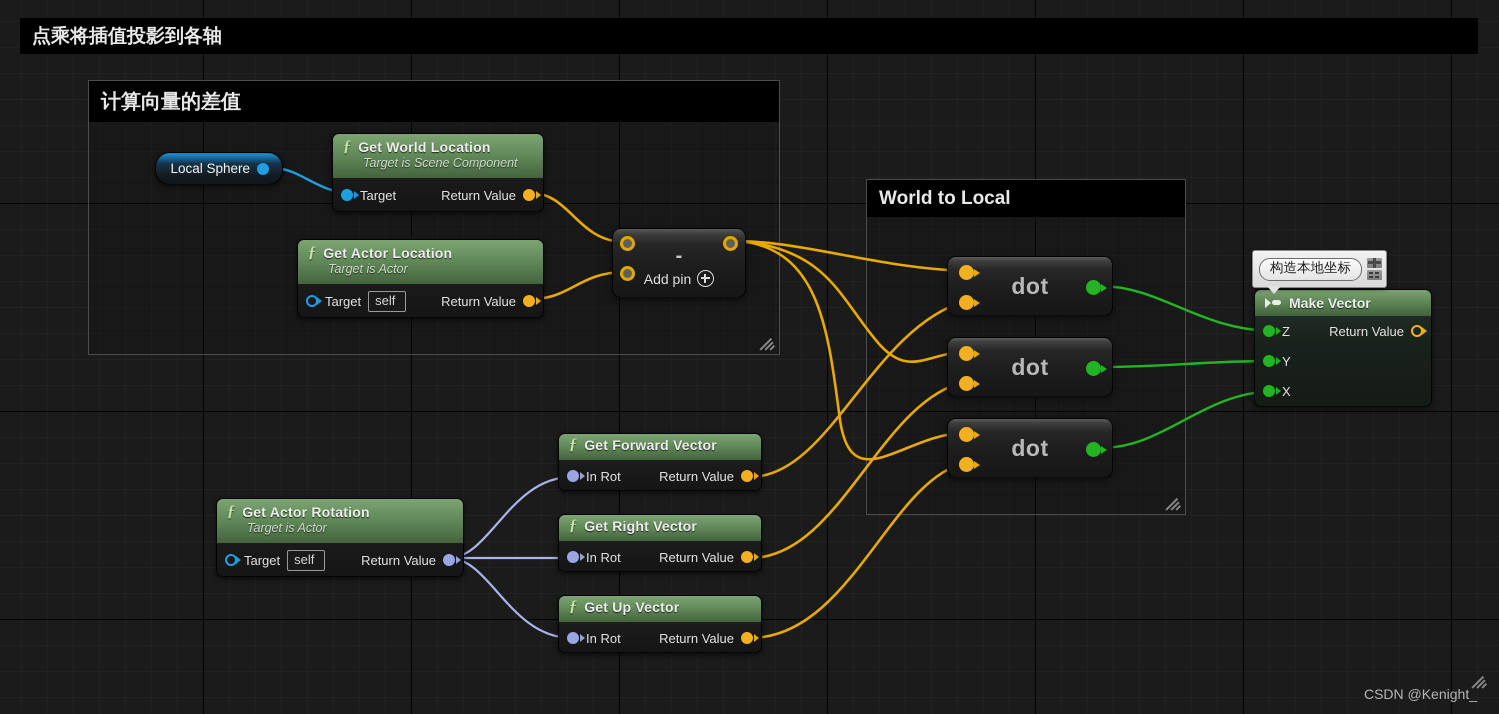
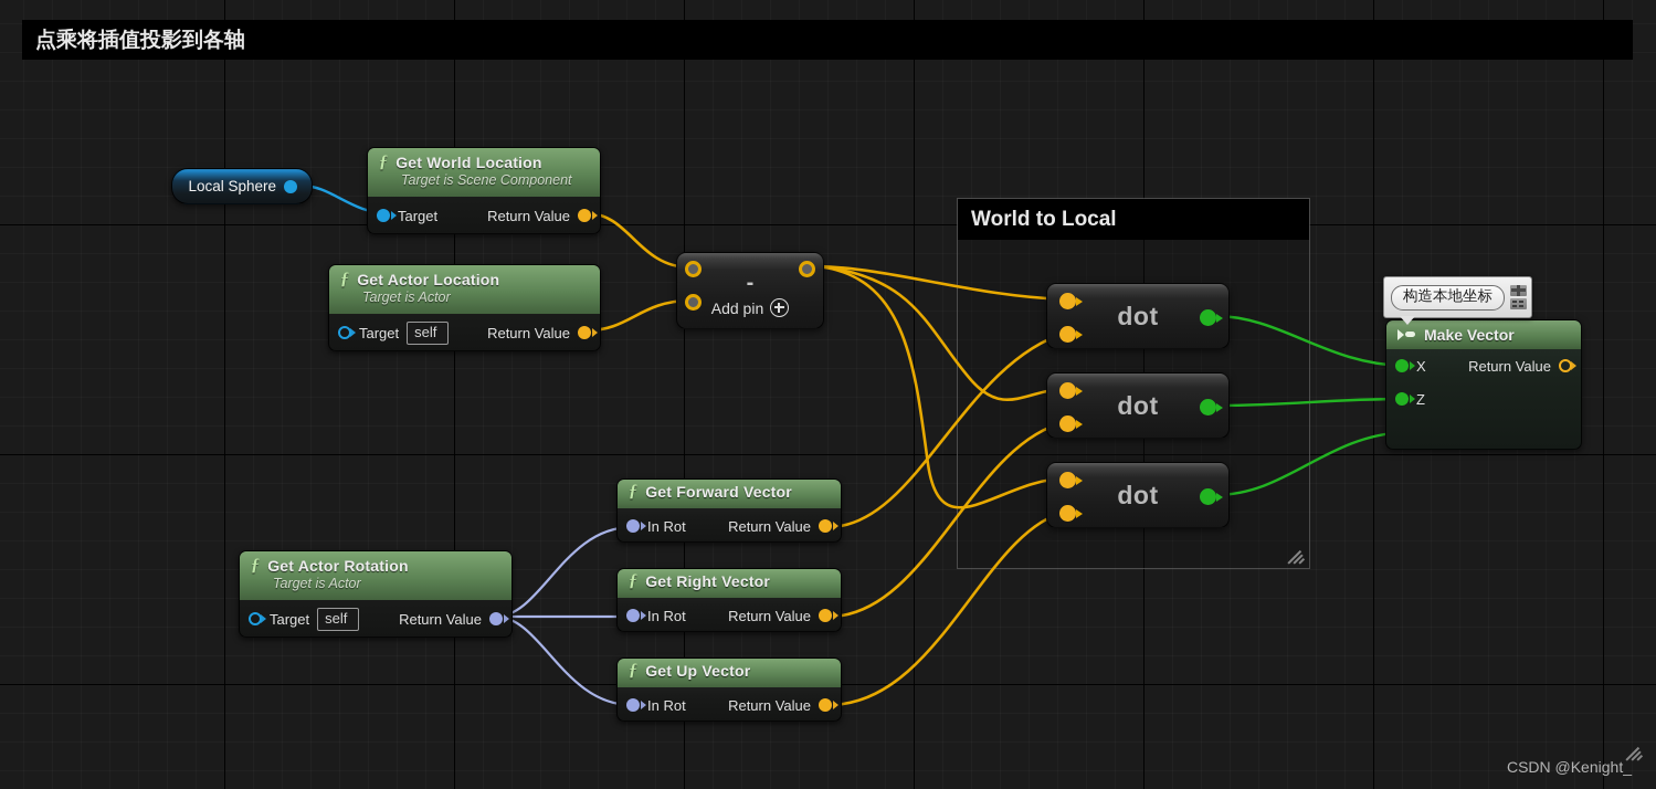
  点乘将插值投影到各轴
- 计算向量的差值
  World to Local
  Local Sphere
  ƒ
  Get World Location
  Target is Scene Component
  Target
  Return Value
  ƒ
  Get Actor Location
  Target is Actor
  Target
  self
  Return Value
  -
  Add pin
  dot
  dot
  dot
  ƒ
  Get Forward Vector
  In Rot
  Return Value
  ƒ
  Get Right Vector
  In Rot
  Return Value
  ƒ
  Get Up Vector
  In Rot
  Return Value
  ƒ
  Get Actor Rotation
  Target is Actor
  Target
  self
  Return Value
  Make Vector
- Z
+ X
  Return Value
- Y
- X
+ Z
  构造本地坐标
  CSDN @Kenight_
